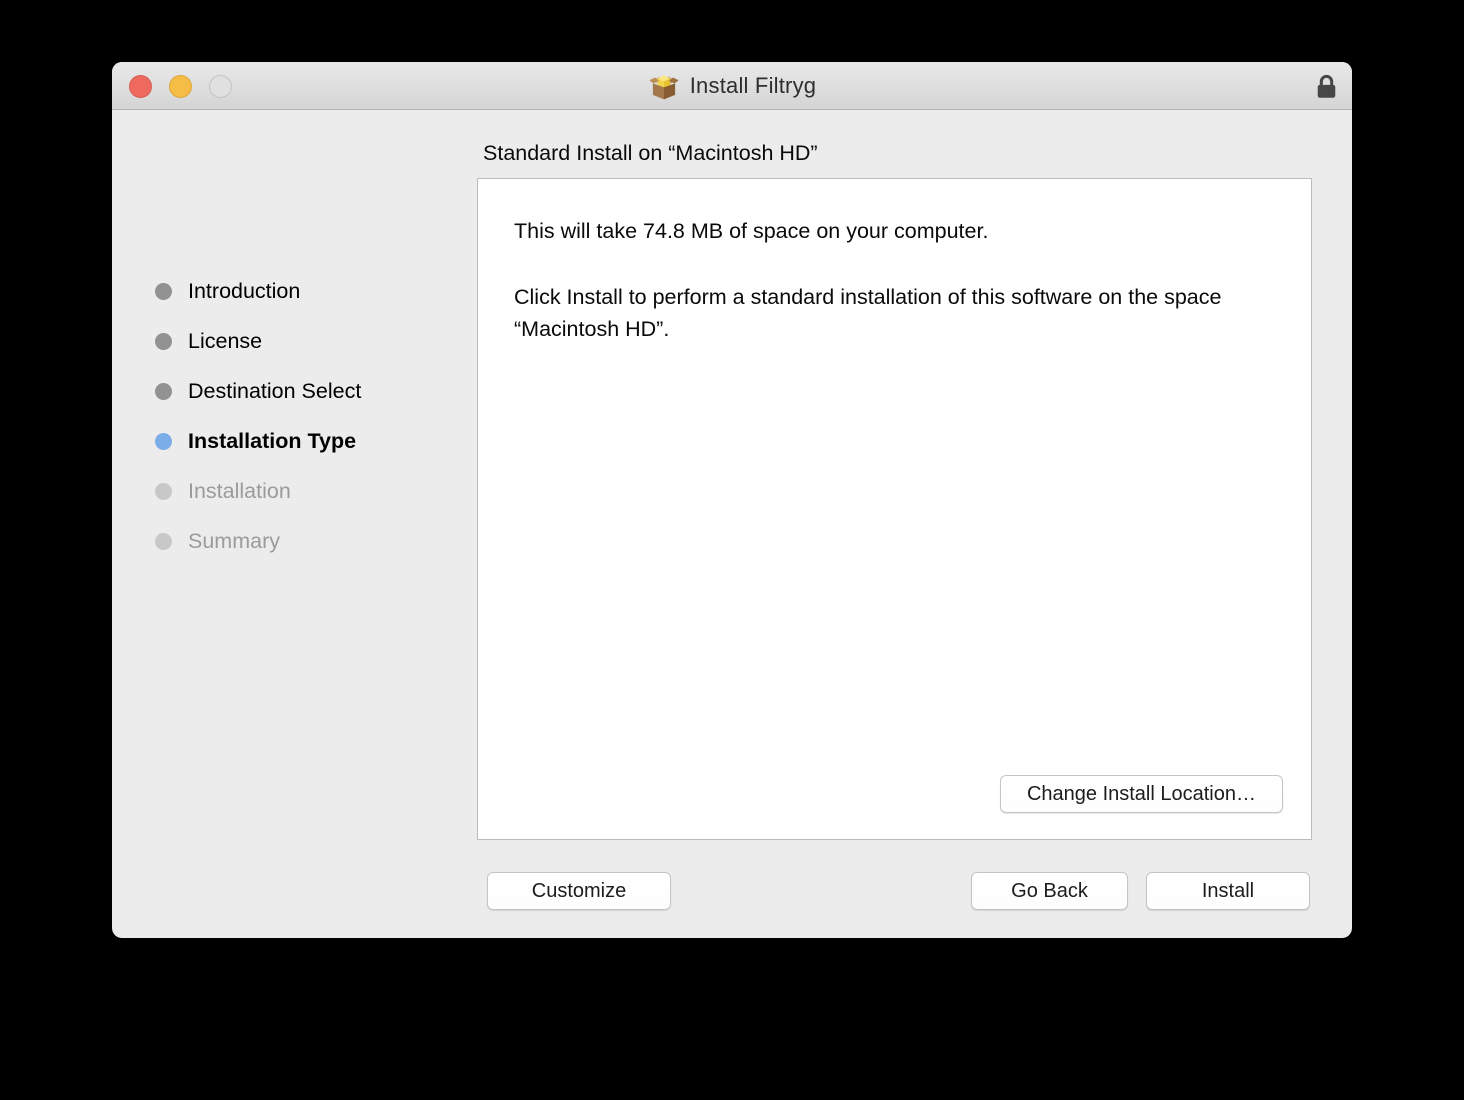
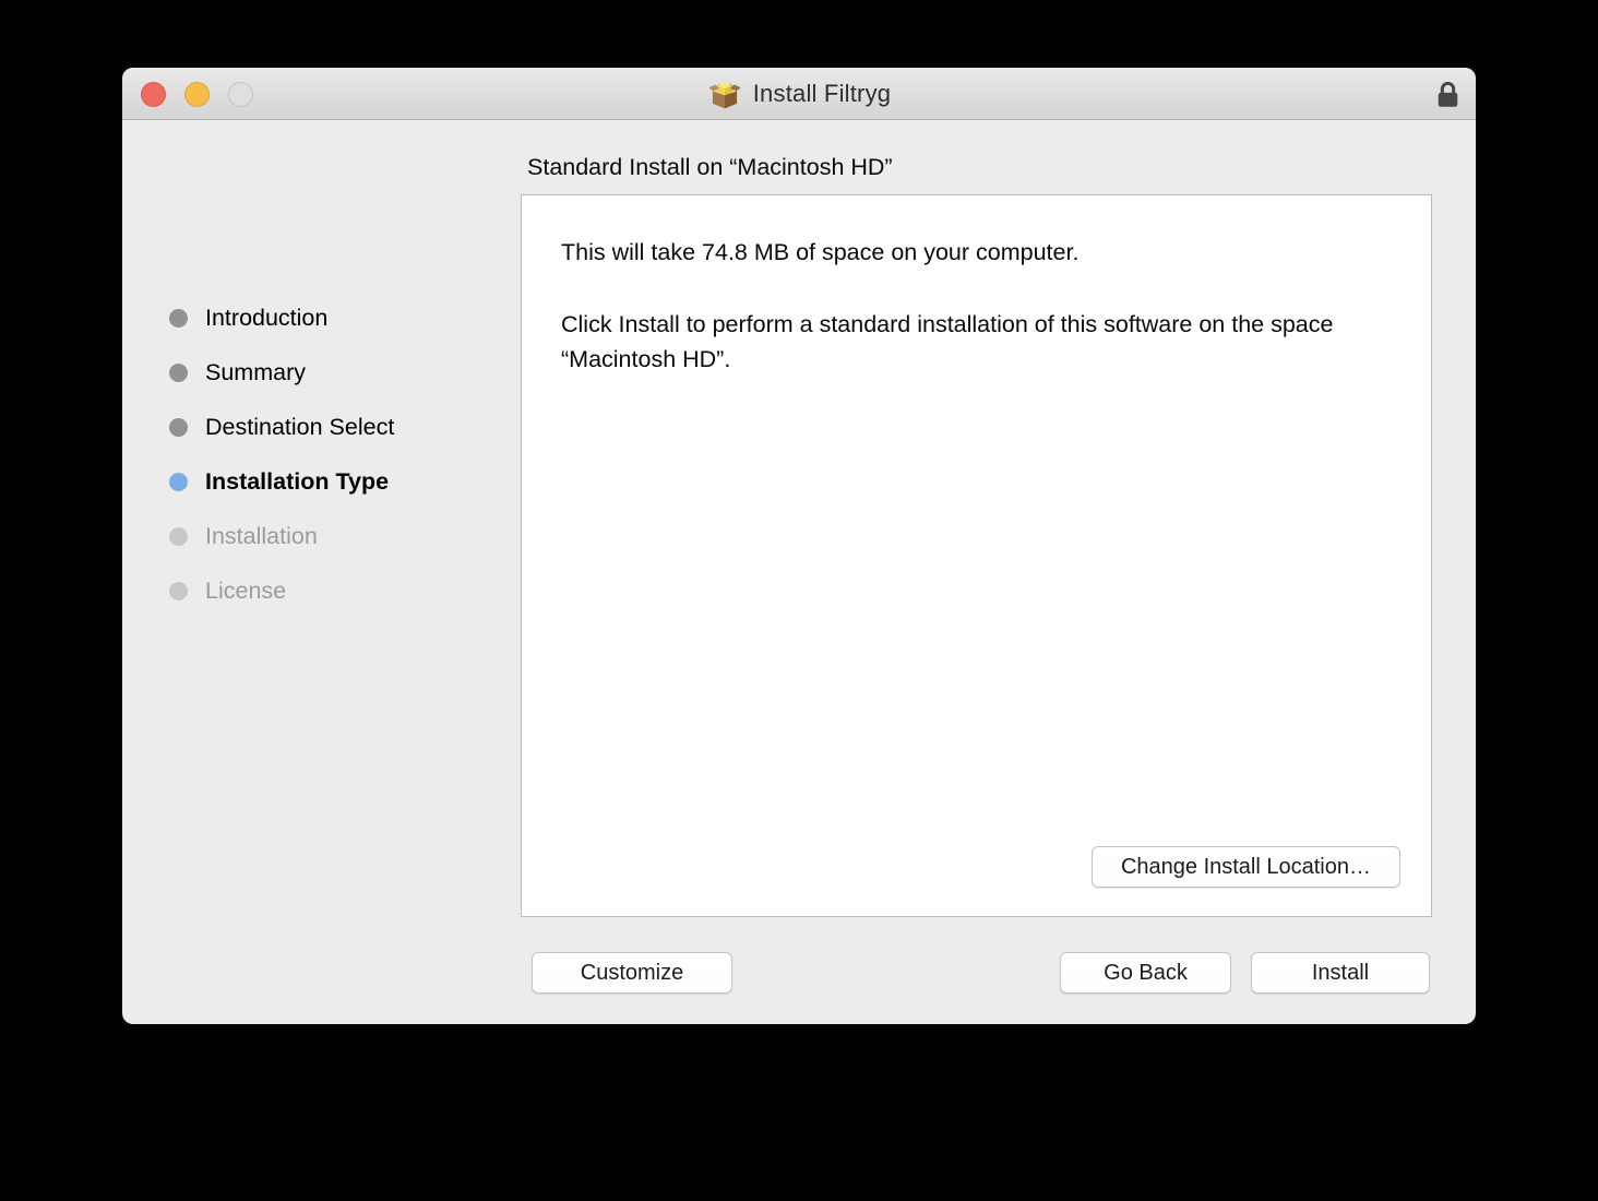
  Install Filtryg
  Introduction
- License
+ Summary
  Destination Select
  Installation Type
  Installation
- Summary
+ License
  Standard Install on “Macintosh HD”
  This will take 74.8 MB of space on your computer.
  Click Install to perform a standard installation of this software on the space “Macintosh HD”.
  Change Install Location…
  Customize
  Go Back
  Install
